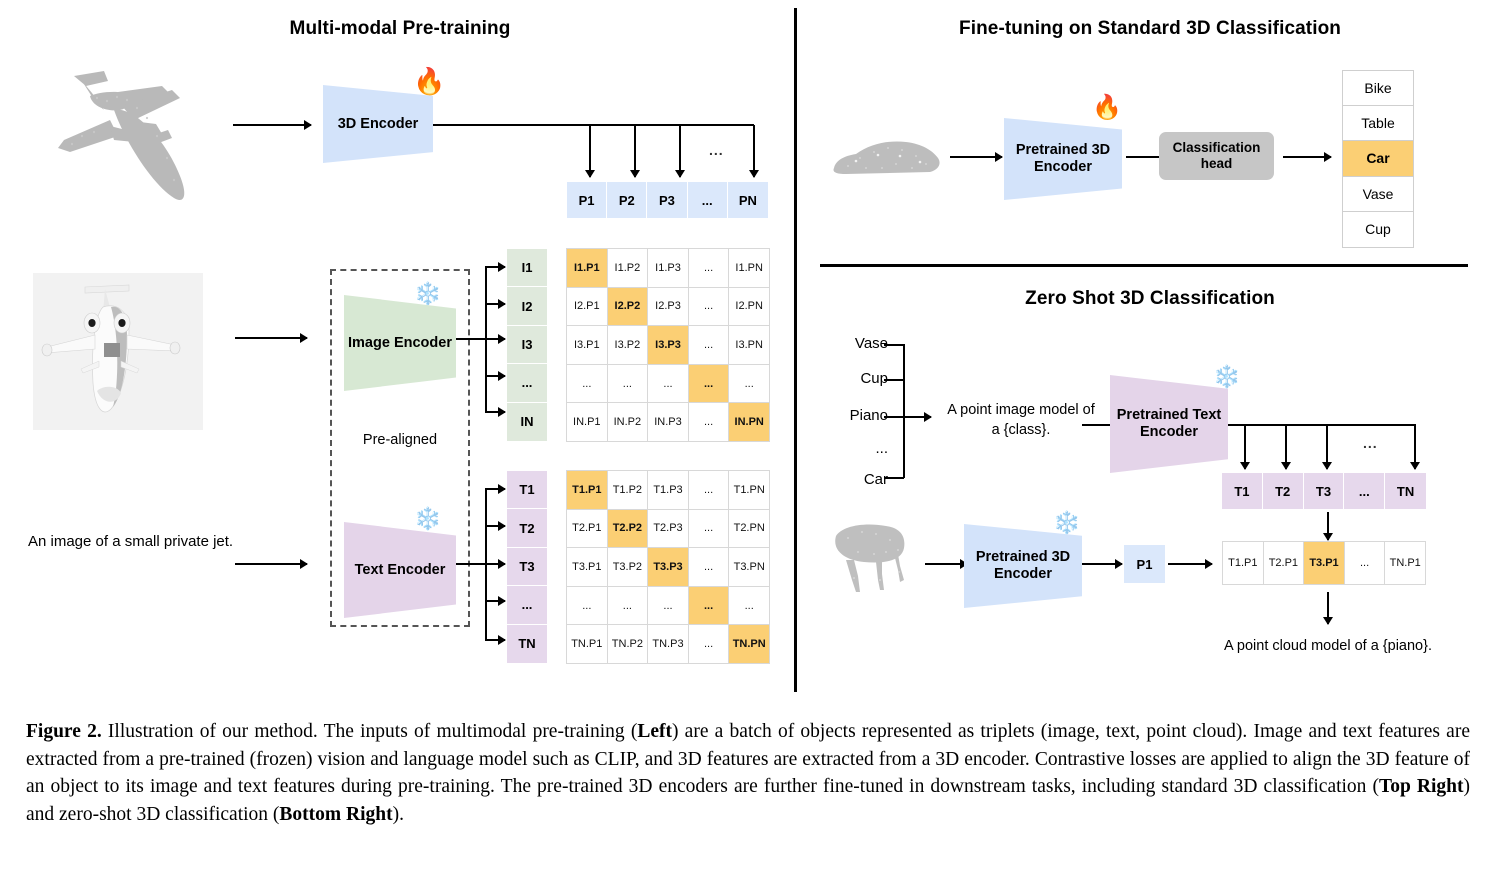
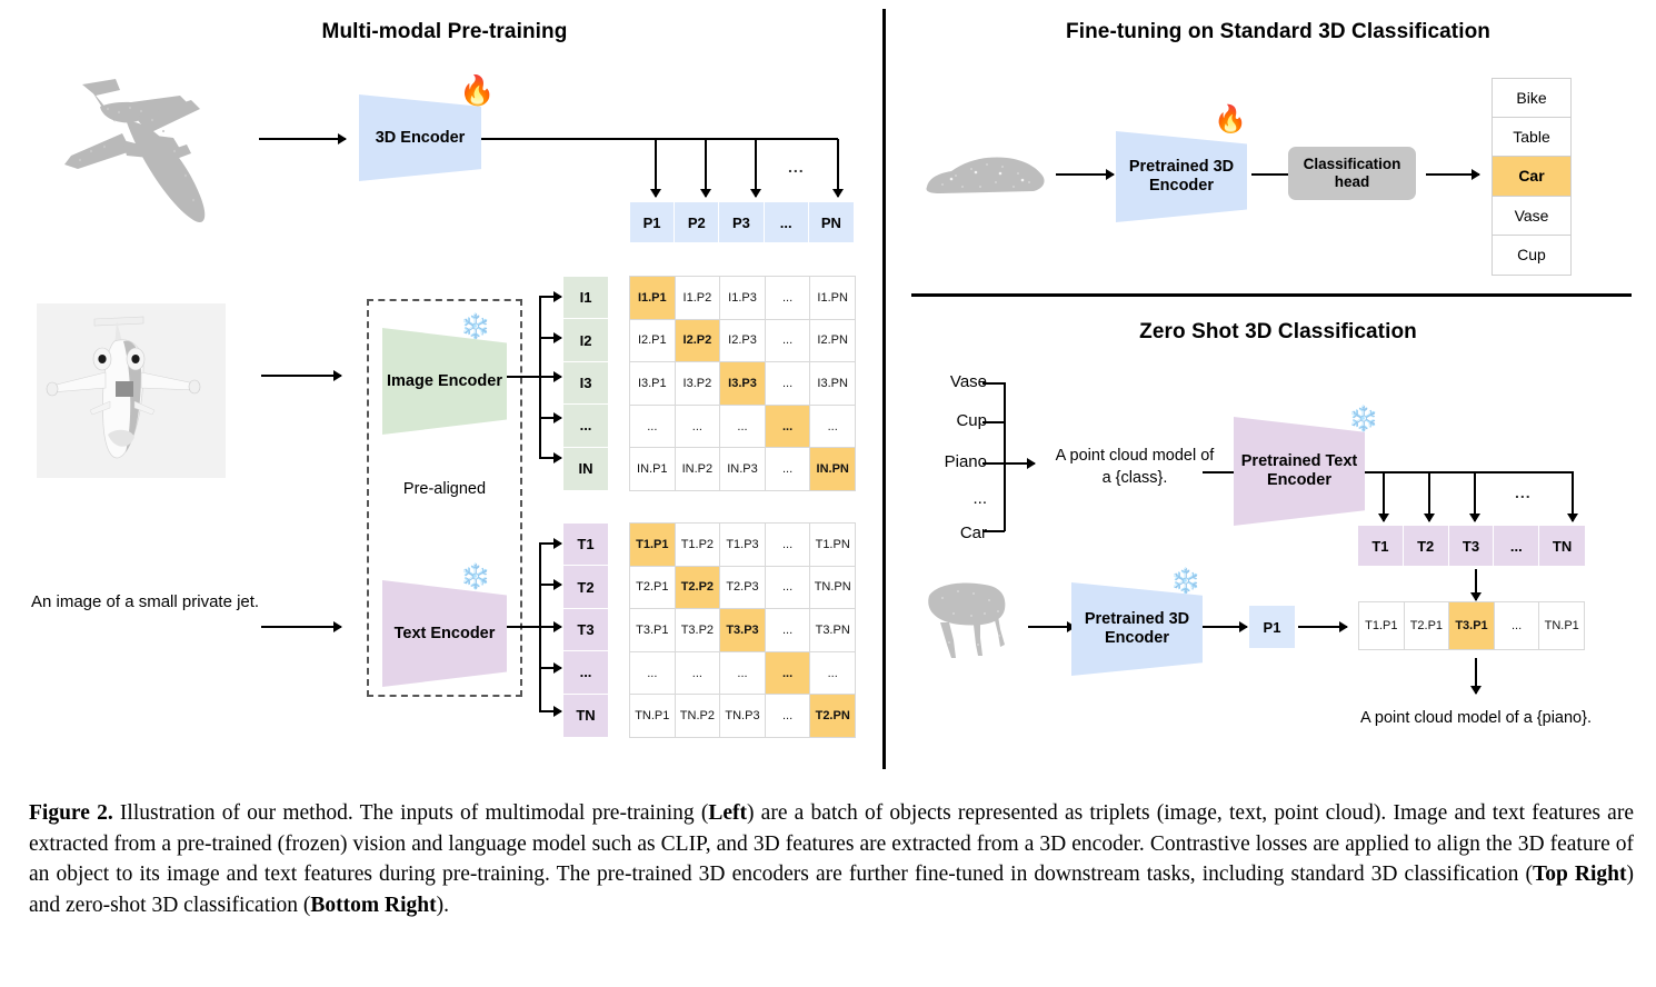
  Multi-modal Pre-training
  3D Encoder
  🔥
  ...
  P1
  P2
  P3
  ...
  PN
  Pre-aligned
  Image Encoder
  ❄️
  Text Encoder
  ❄️
  An image of a small private jet.
  I1
  I2
  I3
  ...
  IN
  T1
  T2
  T3
  ...
  TN
  I1.P1
  I1.P2
  I1.P3
  ...
  I1.PN
  I2.P1
  I2.P2
  I2.P3
  ...
  I2.PN
  I3.P1
  I3.P2
  I3.P3
  ...
  I3.PN
  ...
  ...
  ...
  ...
  ...
  IN.P1
  IN.P2
  IN.P3
  ...
  IN.PN
  T1.P1
  T1.P2
  T1.P3
  ...
  T1.PN
  T2.P1
  T2.P2
  T2.P3
  ...
- T2.PN
+ TN.PN
  T3.P1
  T3.P2
  T3.P3
  ...
  T3.PN
  ...
  ...
  ...
  ...
  ...
  TN.P1
  TN.P2
  TN.P3
  ...
- TN.PN
+ T2.PN
  Fine-tuning on Standard 3D Classification
  Pretrained 3D Encoder
  🔥
  Classification head
  Bike
  Table
  Car
  Vase
  Cup
  Zero Shot 3D Classification
  Vas
  Pian
  ...
  Car
- A point image model of
+ A point cloud model of
  a {class}.
  Pretrained Text Encoder
  ❄️
  ...
  T1
  T2
  T3
  ...
  TN
  Pretrained 3D Encoder
  ❄️
  P1
  T1.P1
  T2.P1
  T3.P1
  ...
  TN.P1
  A point cloud model of a {piano}.
  Figure 2. Illustration of our method. The inputs of multimodal pre-training (Left) are a batch of objects represented as triplets (image, text, point cloud). Image and text features are extracted from a pre-trained (frozen) vision and language model such as CLIP, and 3D features are extracted from a 3D encoder. Contrastive losses are applied to align the 3D feature of an object to its image and text features during pre-training. The pre-trained 3D encoders are further fine-tuned in downstream tasks, including standard 3D classification (Top Right) and zero-shot 3D classification (Bottom Right).
